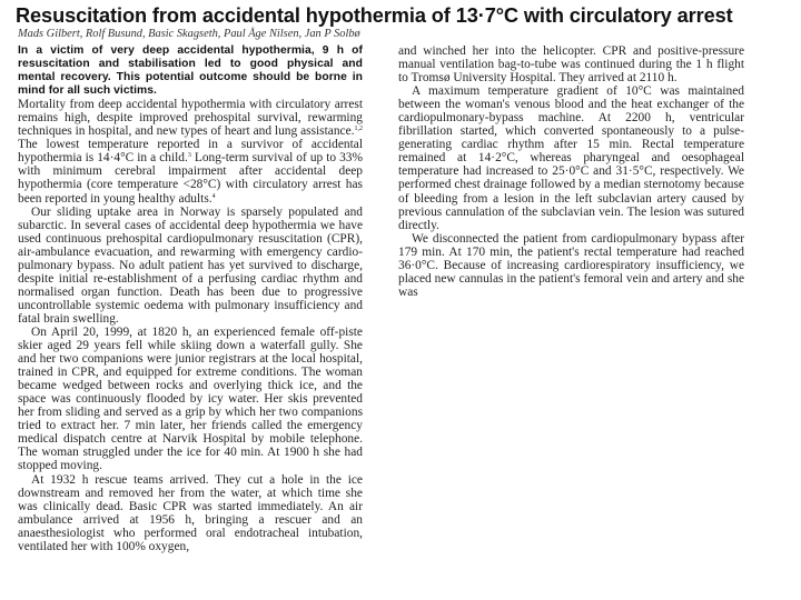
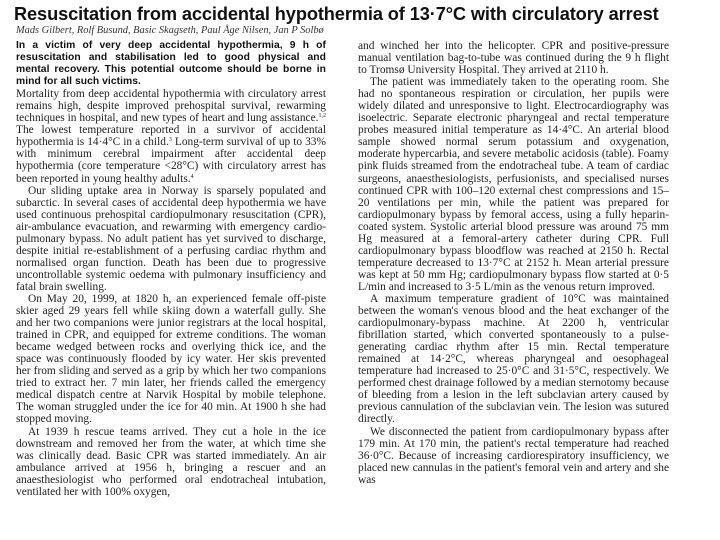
  Resuscitation from accidental hypothermia of 13·7°C with circulatory arrest
  Mads Gilbert, Rolf Busund, Basic Skagseth, Paul Åge Nilsen, Jan P Solbø
  In a victim of very deep accidental hypothermia, 9 h of resuscitation and stabilisation led to good physical and mental recovery. This potential outcome should be borne in mind for all such victims.
  Mortality from deep accidental hypothermia with circulatory arrest remains high, despite improved prehospital survival, rewarming techniques in hospital, and new types of heart and lung assistance. The lowest temperature reported in a survivor of accidental hypothermia is 14·4°C in a child. Long-term survival of up to 33% with minimum cerebral impairment after accidental deep hypothermia (core temperature <28°C) with circulatory arrest has been reported in young healthy adults.
  Our sliding uptake area in Norway is sparsely populated and subarctic. In several cases of accidental deep hypothermia we have used continuous prehospital cardiopulmonary resuscitation (CPR), air-ambulance evacuation, and rewarming with emergency cardio-pulmonary bypass. No adult patient has yet survived to discharge, despite initial re-establishment of a perfusing cardiac rhythm and normalised organ function. Death has been due to progressive uncontrollable systemic oedema with pulmonary insufficiency and fatal brain swelling.
- On April 20, 1999, at 1820 h, an experienced female off-piste skier aged 29 years fell while skiing down a waterfall gully. She and her two companions were junior registrars at the local hospital, trained in CPR, and equipped for extreme conditions. The woman became wedged between rocks and overlying thick ice, and the space was continuously flooded by icy water. Her skis prevented her from sliding and served as a grip by which her two companions tried to extract her. 7 min later, her friends called the emergency medical dispatch centre at Narvik Hospital by mobile telephone. The woman struggled under the ice for 40 min. At 1900 h she had stopped moving.
+ On May 20, 1999, at 1820 h, an experienced female off-piste skier aged 29 years fell while skiing down a waterfall gully. She and her two companions were junior registrars at the local hospital, trained in CPR, and equipped for extreme conditions. The woman became wedged between rocks and overlying thick ice, and the space was continuously flooded by icy water. Her skis prevented her from sliding and served as a grip by which her two companions tried to extract her. 7 min later, her friends called the emergency medical dispatch centre at Narvik Hospital by mobile telephone. The woman struggled under the ice for 40 min. At 1900 h she had stopped moving.
- At 1932 h rescue teams arrived. They cut a hole in the ice downstream and removed her from the water, at which time she was clinically dead. Basic CPR was started immediately. An air ambulance arrived at 1956 h, bringing a rescuer and an anaesthesiologist who performed oral endotracheal intubation, ventilated her with 100% oxygen,
+ At 1939 h rescue teams arrived. They cut a hole in the ice downstream and removed her from the water, at which time she was clinically dead. Basic CPR was started immediately. An air ambulance arrived at 1956 h, bringing a rescuer and an anaesthesiologist who performed oral endotracheal intubation, ventilated her with 100% oxygen,
- and winched her into the helicopter. CPR and positive-pressure manual ventilation bag-to-tube was continued during the 1 h flight to Tromsø University Hospital. They arrived at 2110 h.
+ and winched her into the helicopter. CPR and positive-pressure manual ventilation bag-to-tube was continued during the 9 h flight to Tromsø University Hospital. They arrived at 2110 h.
+ The patient was immediately taken to the operating room. She had no spontaneous respiration or circulation, her pupils were widely dilated and unresponsive to light. Electrocardiography was isoelectric. Separate electronic pharyngeal and rectal temperature probes measured initial temperature as 14·4°C. An arterial blood sample showed normal serum potassium and oxygenation, moderate hypercarbia, and severe metabolic acidosis (table). Foamy pink fluids streamed from the endotracheal tube. A team of cardiac surgeons, anaesthesiologists, perfusionists, and specialised nurses continued CPR with 100–120 external chest compressions and 15–20 ventilations per min, while the patient was prepared for cardiopulmonary bypass by femoral access, using a fully heparin-coated system. Systolic arterial blood pressure was around 75 mm Hg measured at a femoral-artery catheter during CPR. Full cardiopulmonary bypass bloodflow was reached at 2150 h. Rectal temperature decreased to 13·7°C at 2152 h. Mean arterial pressure was kept at 50 mm Hg; cardiopulmonary bypass flow started at 0·5 L/min and increased to 3·5 L/min as the venous return improved.
  A maximum temperature gradient of 10°C was maintained between the woman's venous blood and the heat exchanger of the cardiopulmonary-bypass machine. At 2200 h, ventricular fibrillation started, which converted spontaneously to a pulse-generating cardiac rhythm after 15 min. Rectal temperature remained at 14·2°C, whereas pharyngeal and oesophageal temperature had increased to 25·0°C and 31·5°C, respectively. We performed chest drainage followed by a median sternotomy because of bleeding from a lesion in the left subclavian artery caused by previous cannulation of the subclavian vein. The lesion was sutured directly.
  We disconnected the patient from cardiopulmonary bypass after 179 min. At 170 min, the patient's rectal temperature had reached 36·0°C. Because of increasing cardiorespiratory insufficiency, we placed new cannulas in the patient's femoral vein and artery and she was
